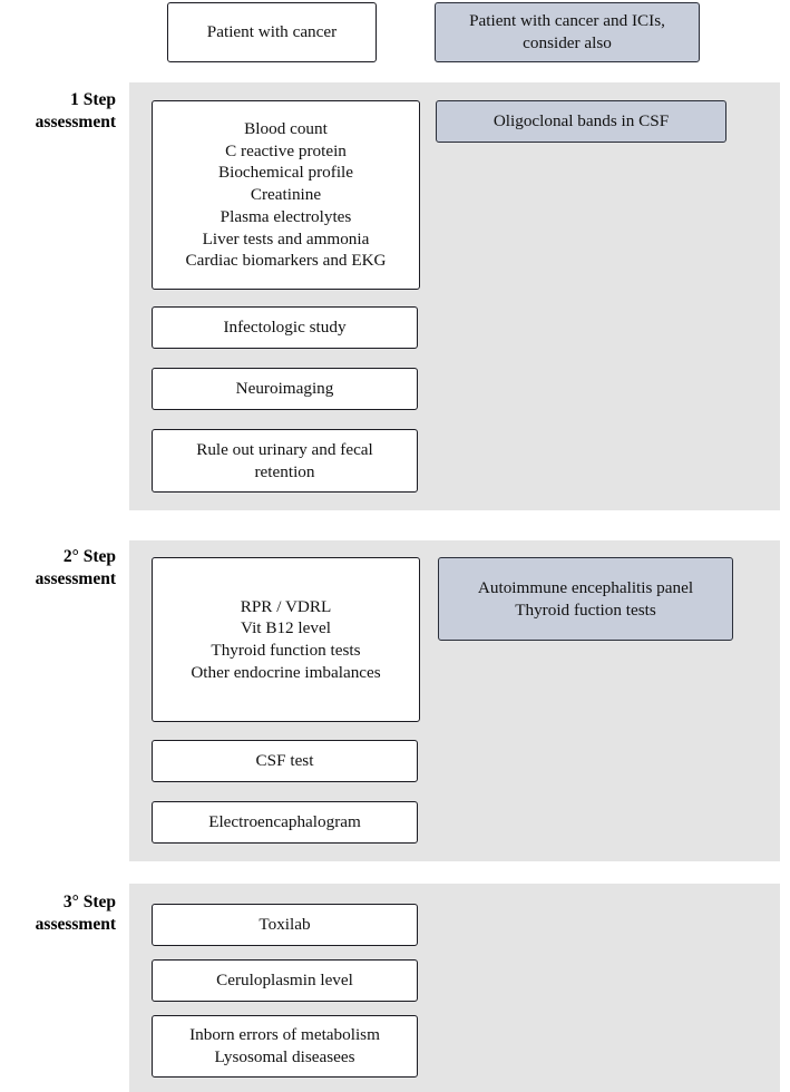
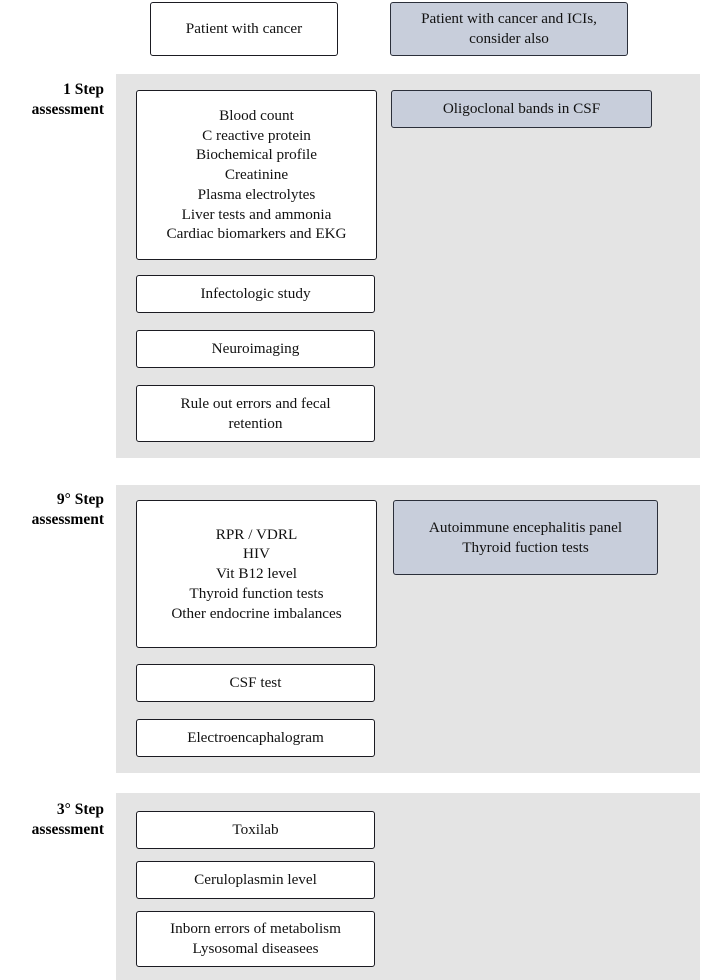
  Patient with cancer
  Patient with cancer and ICIs,
  consider also
  1 Step
  assessment
- 2° Step
+ 9° Step
  assessment
  3° Step
  assessment
  Blood count
  C reactive protein
  Biochemical profile
  Creatinine
  Plasma electrolytes
  Liver tests and ammonia
  Cardiac biomarkers and EKG
  Infectologic study
  Neuroimaging
- Rule out urinary and fecal
+ Rule out errors and fecal
  retention
  Oligoclonal bands in CSF
  RPR / VDRL
+ HIV
  Vit B12 level
  Thyroid function tests
  Other endocrine imbalances
  CSF test
  Electroencaphalogram
  Autoimmune encephalitis panel
  Thyroid fuction tests
  Toxilab
  Ceruloplasmin level
  Inborn errors of metabolism
  Lysosomal diseasees
